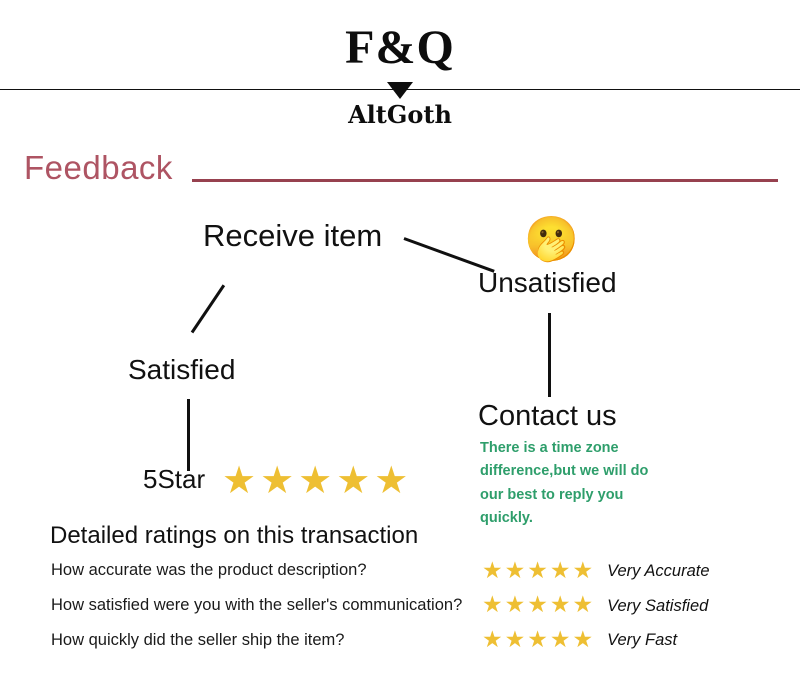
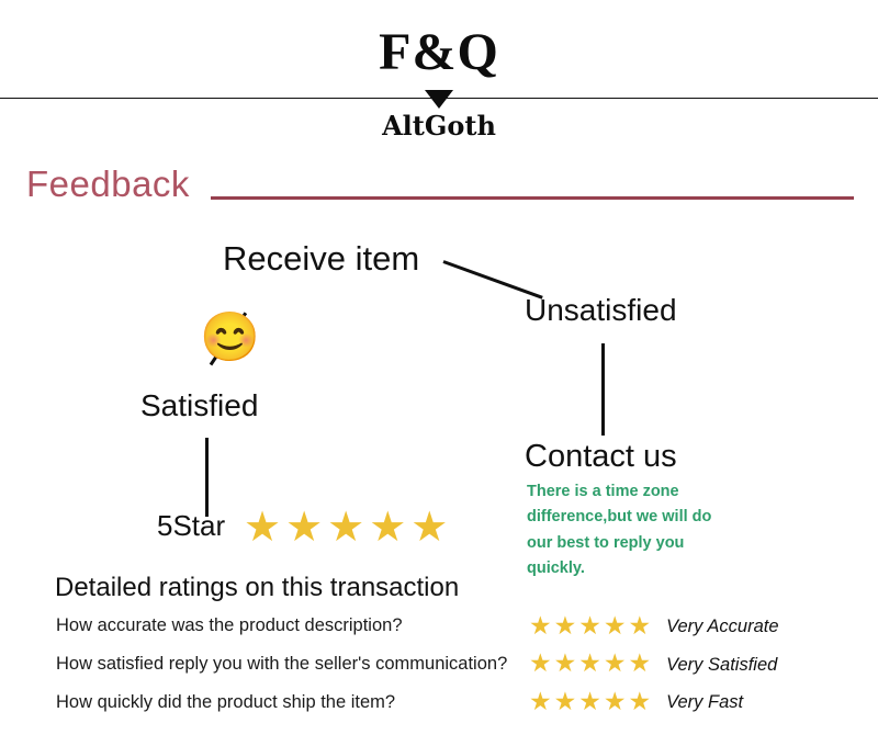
  F&Q
  AltGoth
  Feedback
  Receive item
- 🫢
  Unsatisfied
+ 😊
  Satisfied
  5Star
  ★★★★★
  Contact us
  There is a time zone difference,but we will do our best to reply you quickly.
  Detailed ratings on this transaction
  How accurate was the product description?
- How satisfied were you with the seller's communication?
+ How satisfied reply you with the seller's communication?
- How quickly did the seller ship the item?
+ How quickly did the product ship the item?
  ★★★★★
  Very Accurate
  ★★★★★
  Very Satisfied
  ★★★★★
  Very Fast
